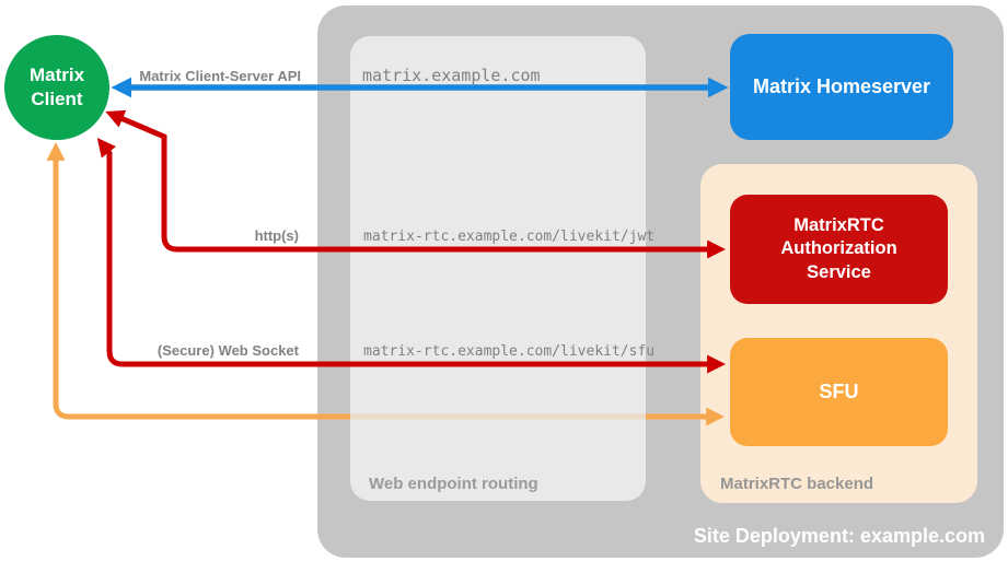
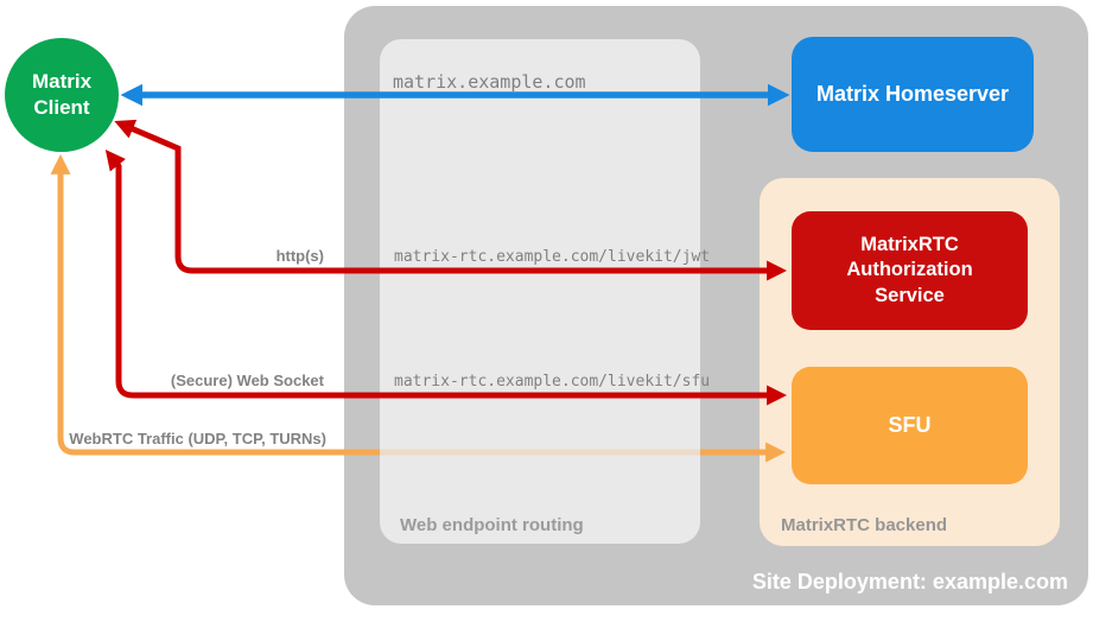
  Site Deployment: example.com
  Web endpoint routing
  MatrixRTC backend
  Matrix Client
  Matrix Homeserver
  MatrixRTC Authorization Service
  SFU
- Matrix Client-Server API
  http(s)
  (Secure) Web Socket
+ WebRTC Traffic (UDP, TCP, TURNs)
  matrix.example.com
  matrix-rtc.example.com/livekit/jwt
  matrix-rtc.example.com/livekit/sfu
